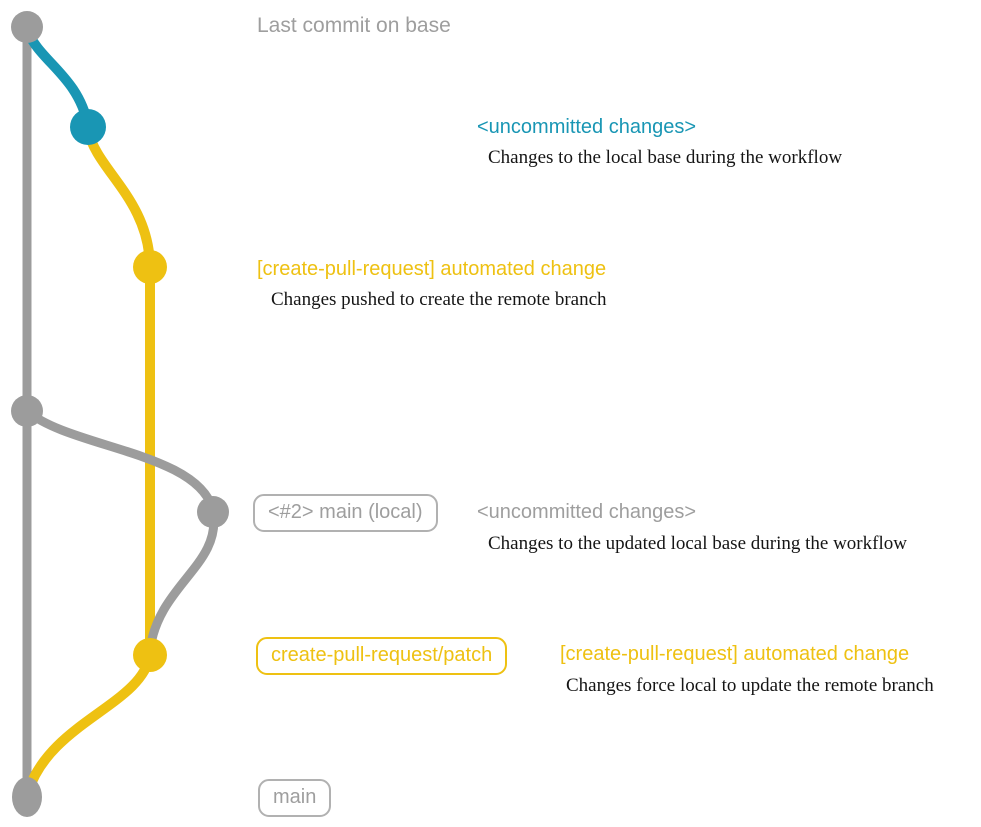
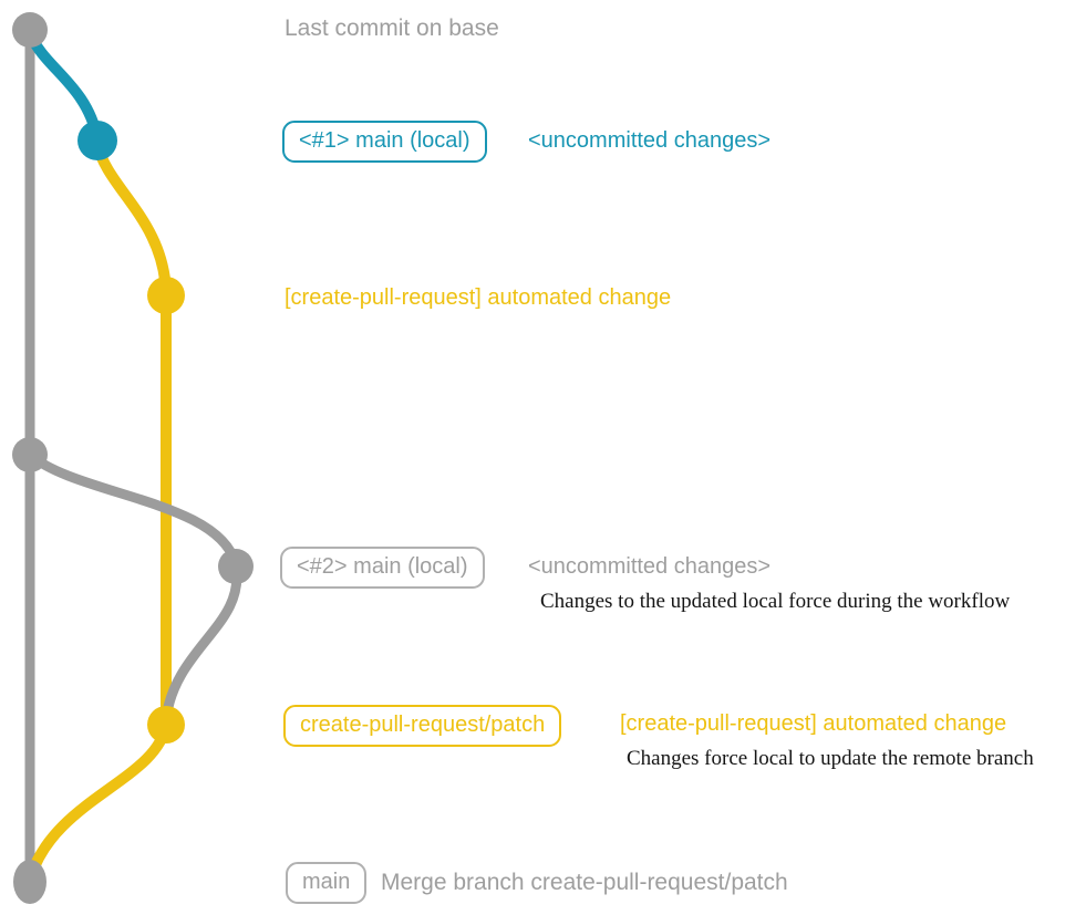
  Last commit on base
+ <#1> main (local)
  <uncommitted changes>
- Changes to the local base during the workflow
  [create-pull-request] automated change
- Changes pushed to create the remote branch
  <#2> main (local)
  <uncommitted changes>
- Changes to the updated local base during the workflow
+ Changes to the updated local force during the workflow
  create-pull-request/patch
  [create-pull-request] automated change
  Changes force local to update the remote branch
  main
+ Merge branch create-pull-request/patch
